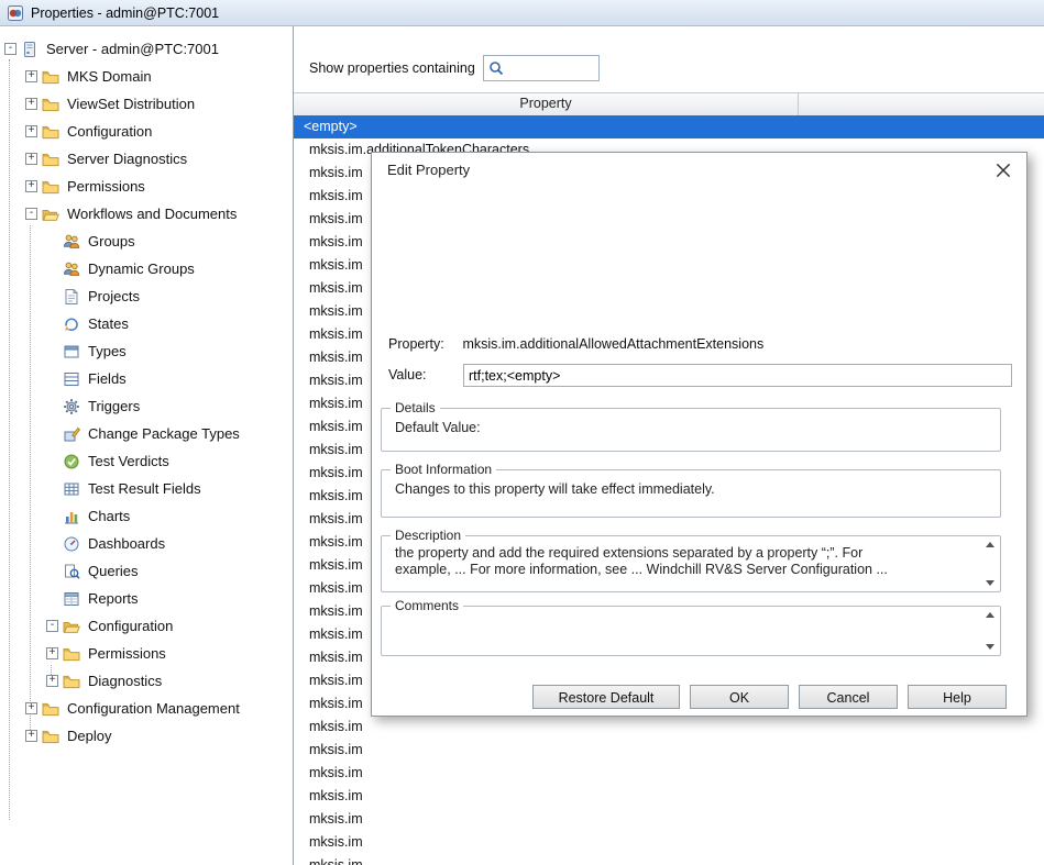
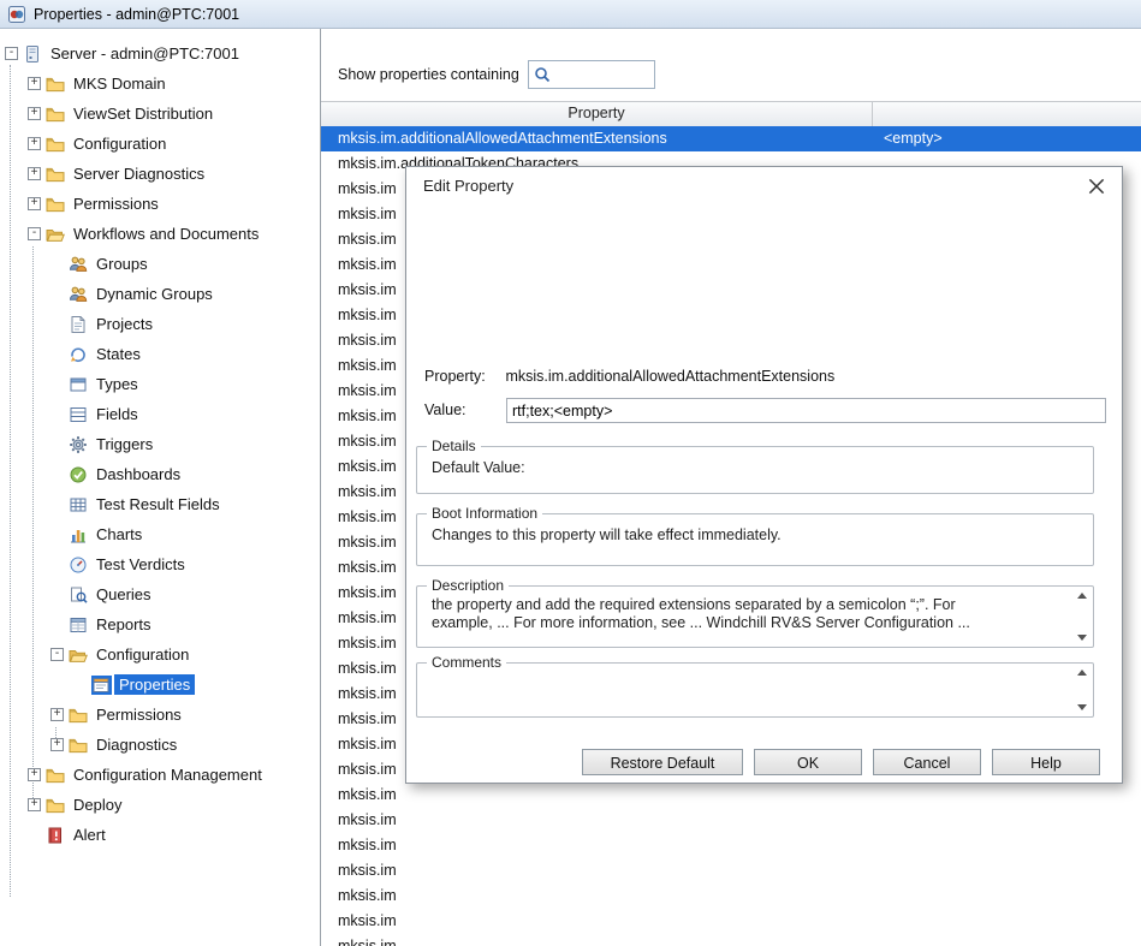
  Properties - admin@PTC:7001
  -
  Server - admin@PTC:7001
  +
  MKS Domain
  +
  ViewSet Distribution
  +
  Configuration
  +
  Server Diagnostics
  +
  Permissions
  -
  Workflows and Documents
  Groups
  Dynamic Groups
  Projects
  States
  Types
  Fields
  Triggers
- Change Package Types
- Test Verdicts
+ Dashboards
  Test Result Fields
  Charts
- Dashboards
+ Test Verdicts
  Queries
  Reports
  -
  Configuration
+ Properties
  +
  Permissions
  +
  Diagnostics
  +
  Configuration Management
  +
  Deploy
+ Alert
  Show properties containing
  Property
+ mksis.im.additionalAllowedAttachmentExtensions
  <empty>
  mksis.im.additionalTokenCharacters
  mksis.im
  mksis.im
  mksis.im
  mksis.im
  mksis.im
  mksis.im
  mksis.im
  mksis.im
  mksis.im
  mksis.im
  mksis.im
  mksis.im
  mksis.im
  mksis.im
  mksis.im
  mksis.im
  mksis.im
  mksis.im
  mksis.im
  mksis.im
  mksis.im
  mksis.im
  mksis.im
  mksis.im
  mksis.im
  mksis.im
  mksis.im
  mksis.im
  mksis.im
  mksis.im
  Edit Property
  Property: mksis.im.additionalAllowedAttachmentExtensions
  Value:
  rtf;tex;<empty>
  Details
  Default Value:
  Boot Information
  Changes to this property will take effect immediately.
  Description
- the property and add the required extensions separated by a property “;”. For
+ the property and add the required extensions separated by a semicolon “;”. For
  example, ... For more information, see ... Windchill RV&S Server Configuration ...
  Comments
  Restore Default
  OK
  Cancel
  Help
